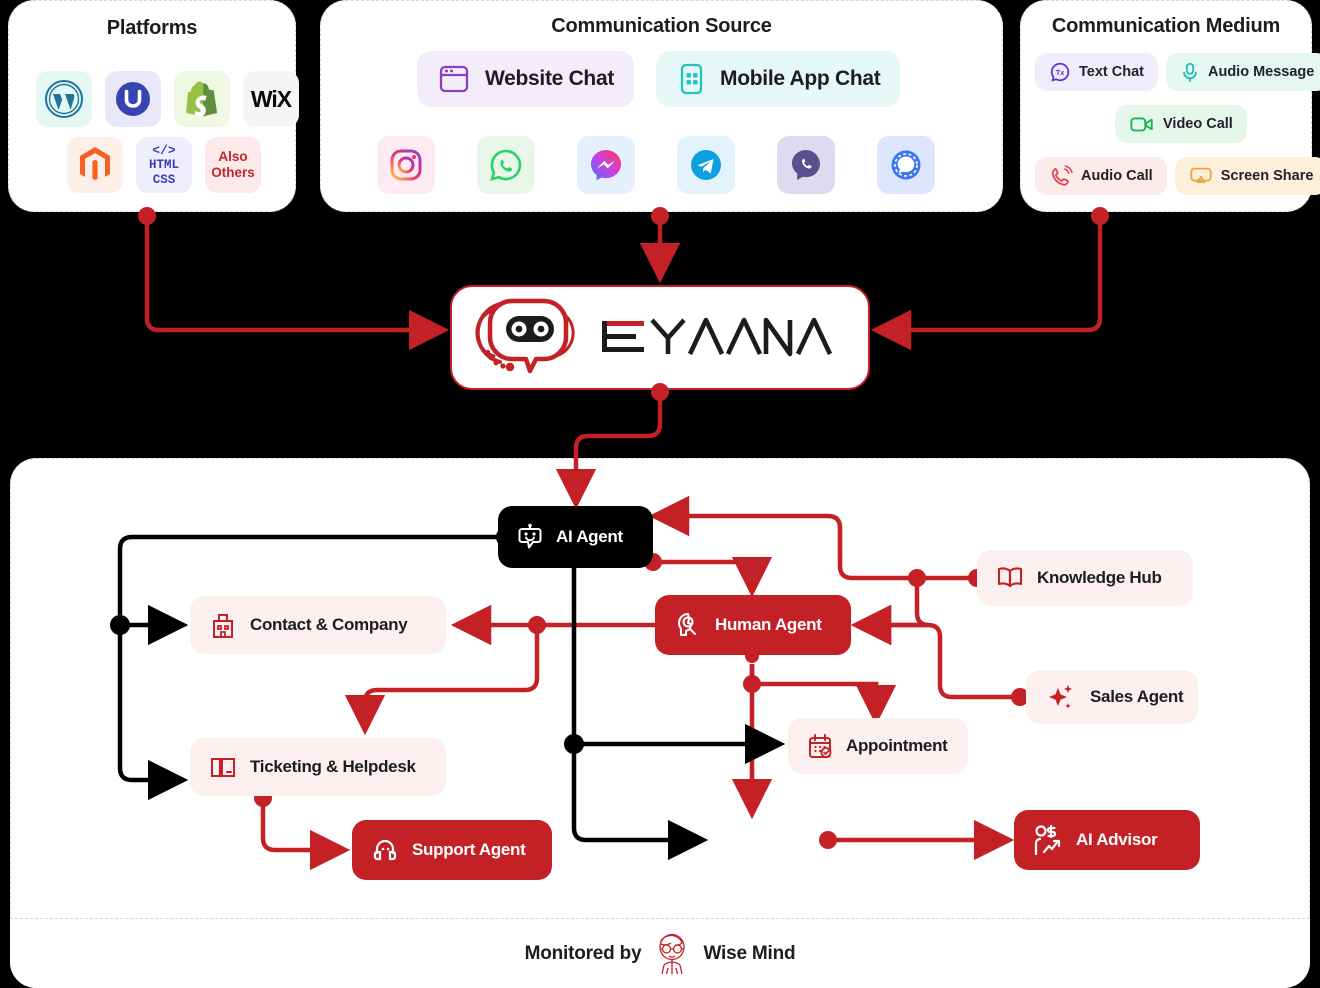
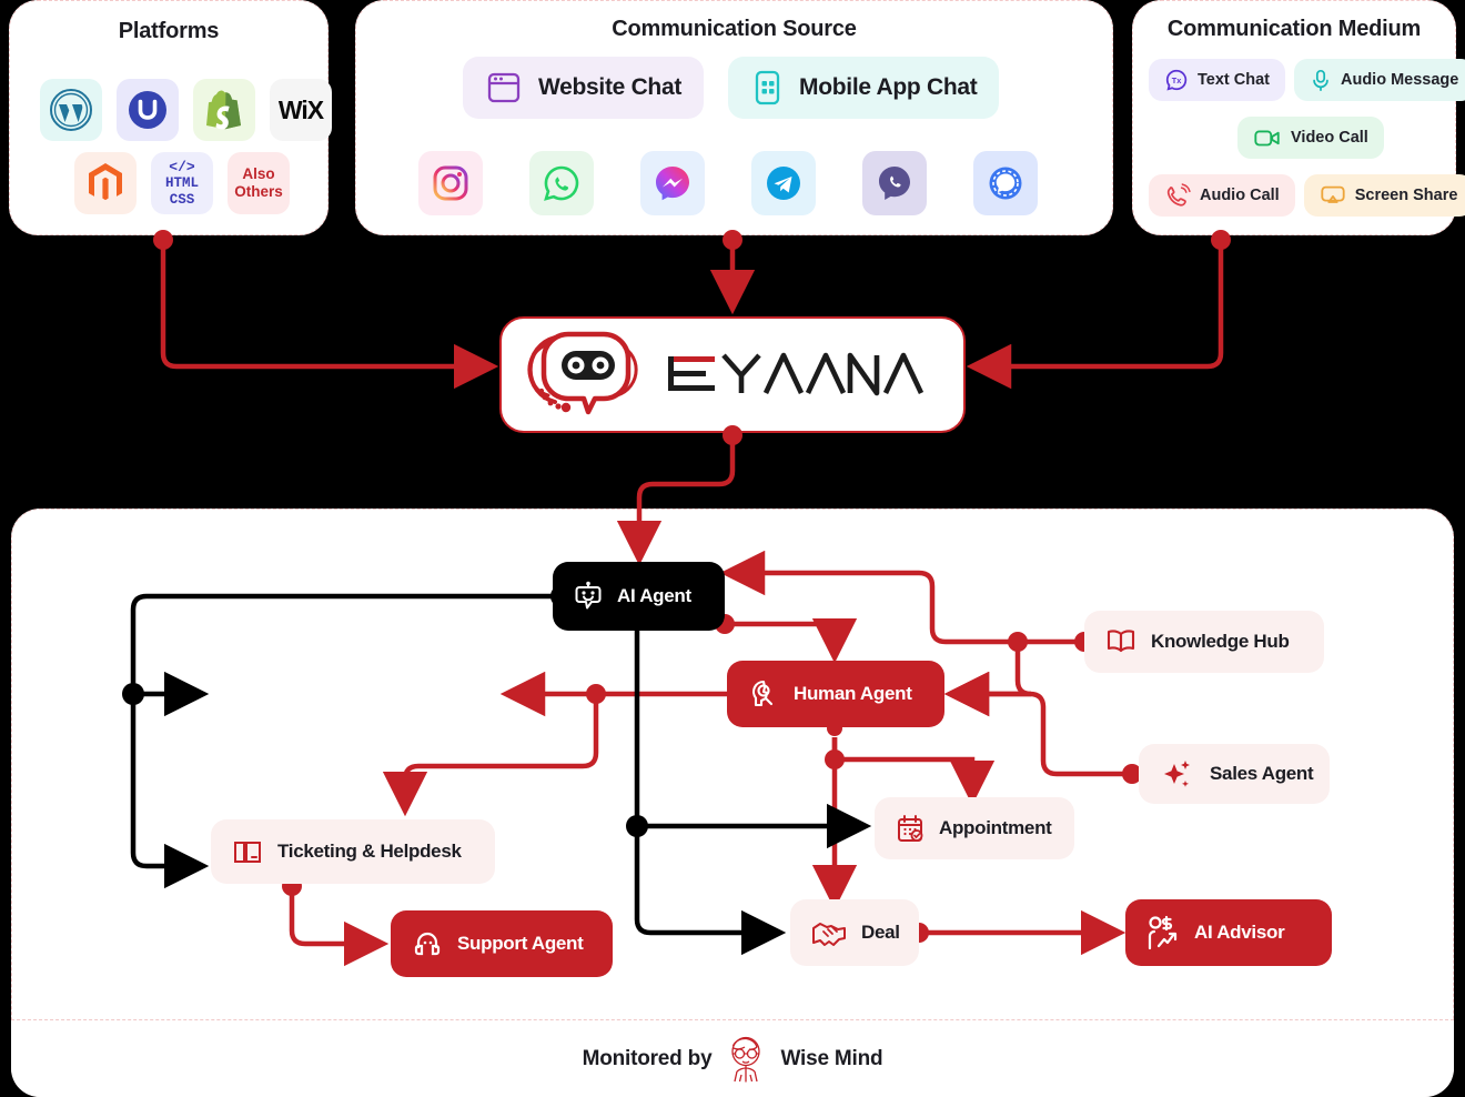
  Platforms
  WiX
  </>
  HTML
  CSS
  Also
  Others
  Communication Source
  Website Chat
  Mobile App Chat
  Communication Medium
  Tx
  Text Chat
  Audio Message
  Video Call
  Audio Call
  Screen Share
  AI Agent
- Contact & Company
  Ticketing & Helpdesk
  Support Agent
  Human Agent
  Knowledge Hub
  Sales Agent
  Appointment
+ Deal
  AI Advisor
  Monitored by
  Wise Mind
